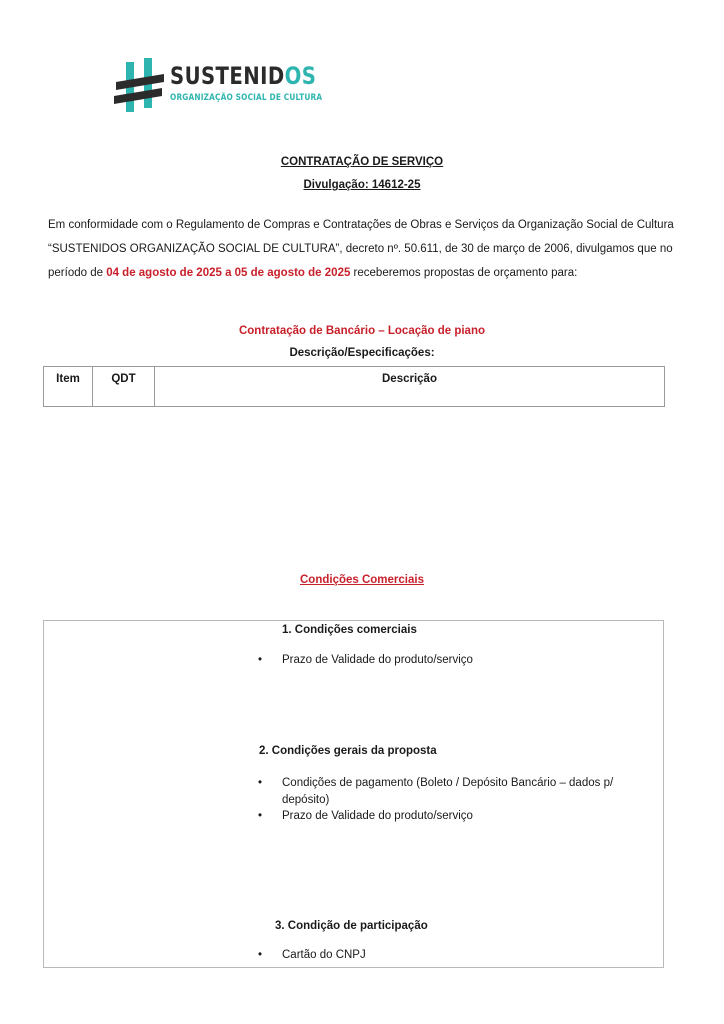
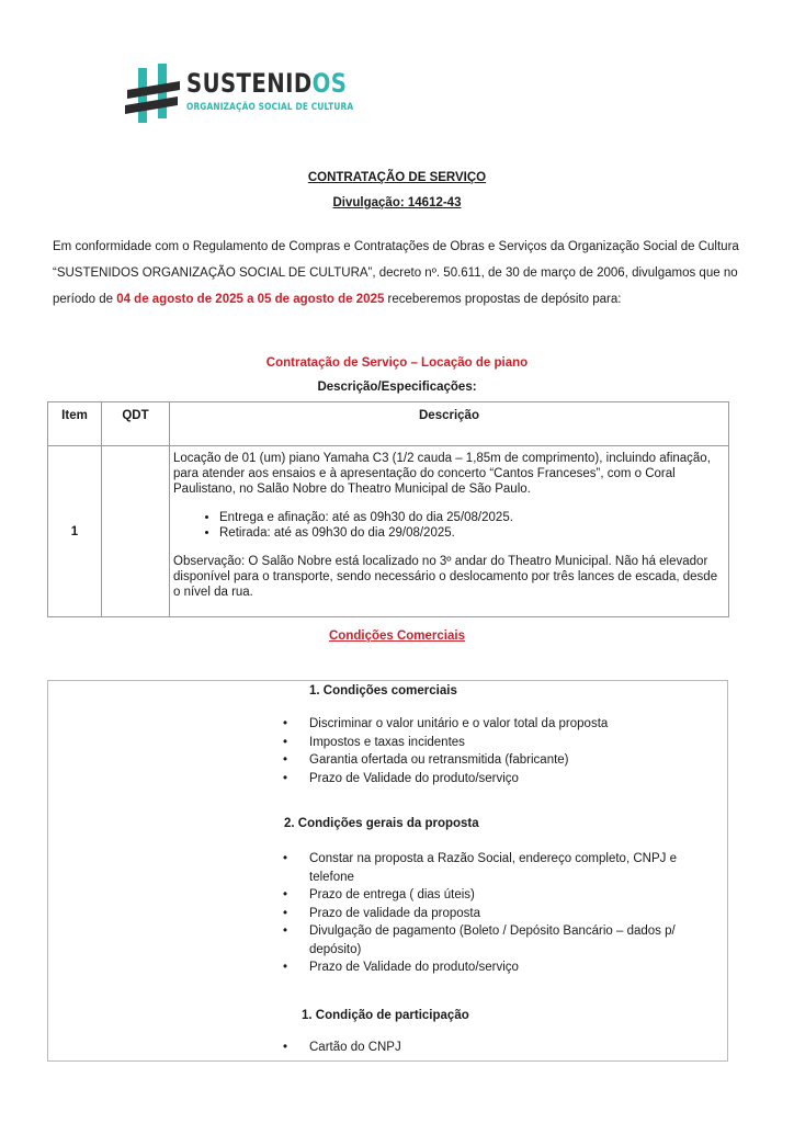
  SUSTENIDOS
  ORGANIZAÇÃO SOCIAL DE CULTURA
  CONTRATAÇÃO DE SERVIÇO
- Divulgação: 14612-25
+ Divulgação: 14612-43
- Em conformidade com o Regulamento de Compras e Contratações de Obras e Serviços da Organização Social de Cultura “SUSTENIDOS ORGANIZAÇÃO SOCIAL DE CULTURA”, decreto nº. 50.611, de 30 de março de 2006, divulgamos que no período de 04 de agosto de 2025 a 05 de agosto de 2025 receberemos propostas de orçamento para:
+ Em conformidade com o Regulamento de Compras e Contratações de Obras e Serviços da Organização Social de Cultura “SUSTENIDOS ORGANIZAÇÃO SOCIAL DE CULTURA”, decreto nº. 50.611, de 30 de março de 2006, divulgamos que no período de 04 de agosto de 2025 a 05 de agosto de 2025 receberemos propostas de depósito para:
- Contratação de Bancário – Locação de piano
+ Contratação de Serviço – Locação de piano
  Descrição/Especificações:
  Item	QDT	Descrição
+ 1		Locação de 01 (um) piano Yamaha C3 (1/2 cauda – 1,85m de comprimento), incluindo afinação, para atender aos ensaios e à apresentação do concerto “Cantos Franceses”, com o Coral Paulistano, no Salão Nobre do Theatro Municipal de São Paulo. Entrega e afinação: até as 09h30 do dia 25/08/2025. Retirada: até as 09h30 do dia 29/08/2025. Observação: O Salão Nobre está localizado no 3º andar do Theatro Municipal. Não há elevador disponível para o transporte, sendo necessário o deslocamento por três lances de escada, desde o nível da rua.
  Condições Comerciais
  1. Condições comerciais
+ Discriminar o valor unitário e o valor total da proposta
+ Impostos e taxas incidentes
+ Garantia ofertada ou retransmitida (fabricante)
  Prazo de Validade do produto/serviço
  2. Condições gerais da proposta
+ Constar na proposta a Razão Social, endereço completo, CNPJ e telefone
+ Prazo de entrega ( dias úteis)
+ Prazo de validade da proposta
- Condições de pagamento (Boleto / Depósito Bancário – dados p/ depósito)
+ Divulgação de pagamento (Boleto / Depósito Bancário – dados p/ depósito)
  Prazo de Validade do produto/serviço
- 3. Condição de participação
+ 1. Condição de participação
  Cartão do CNPJ
